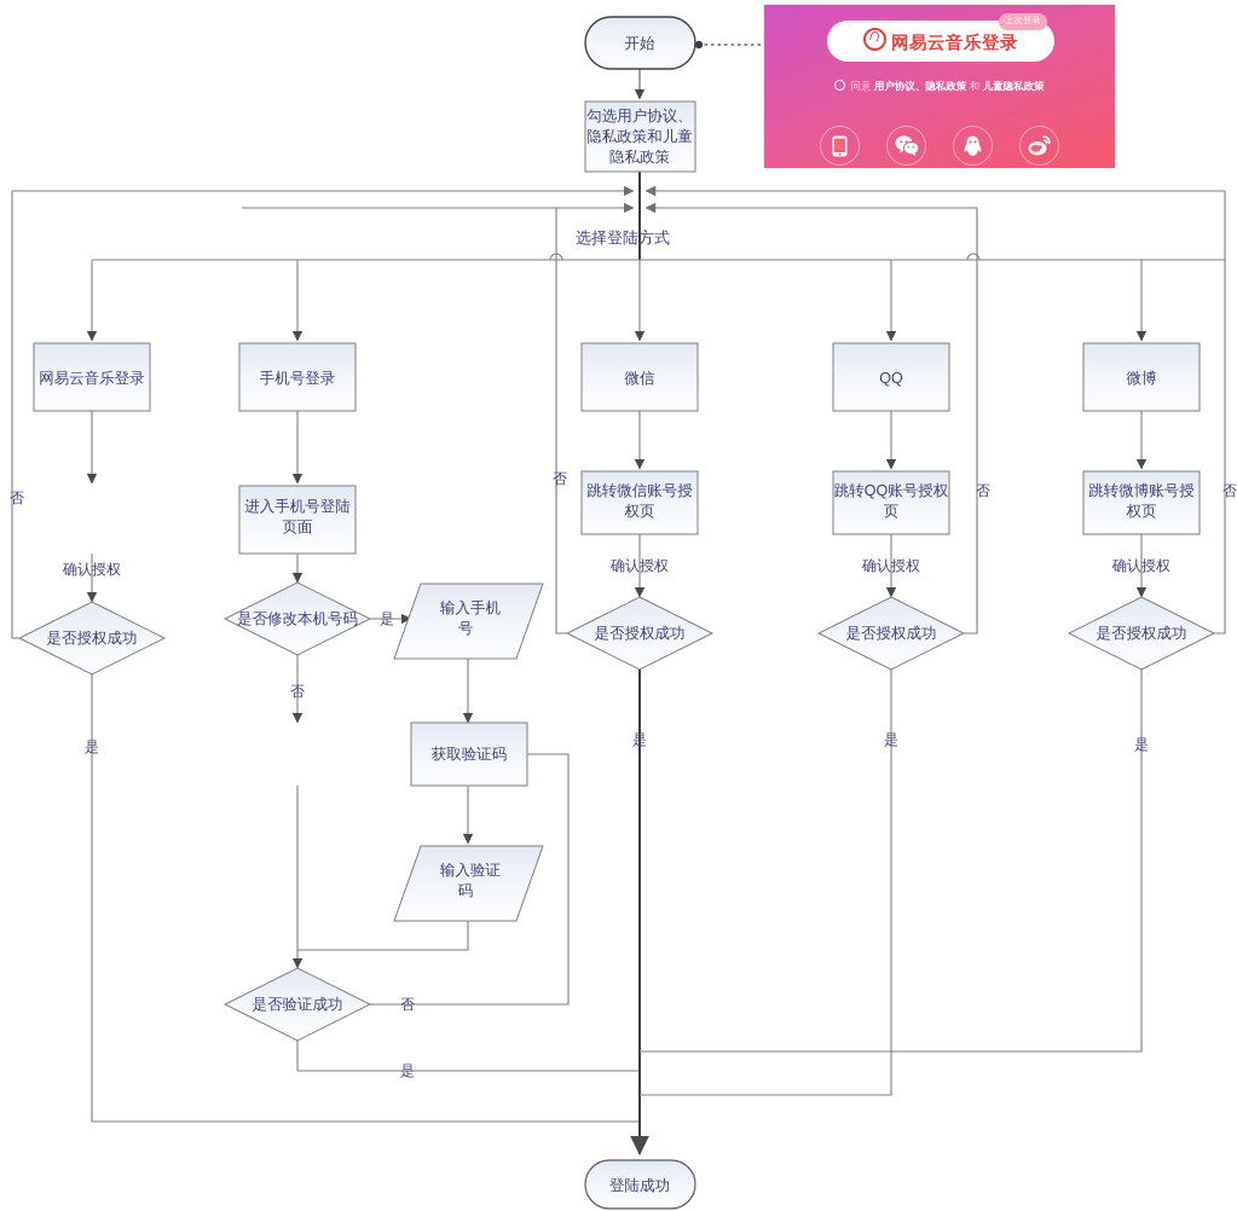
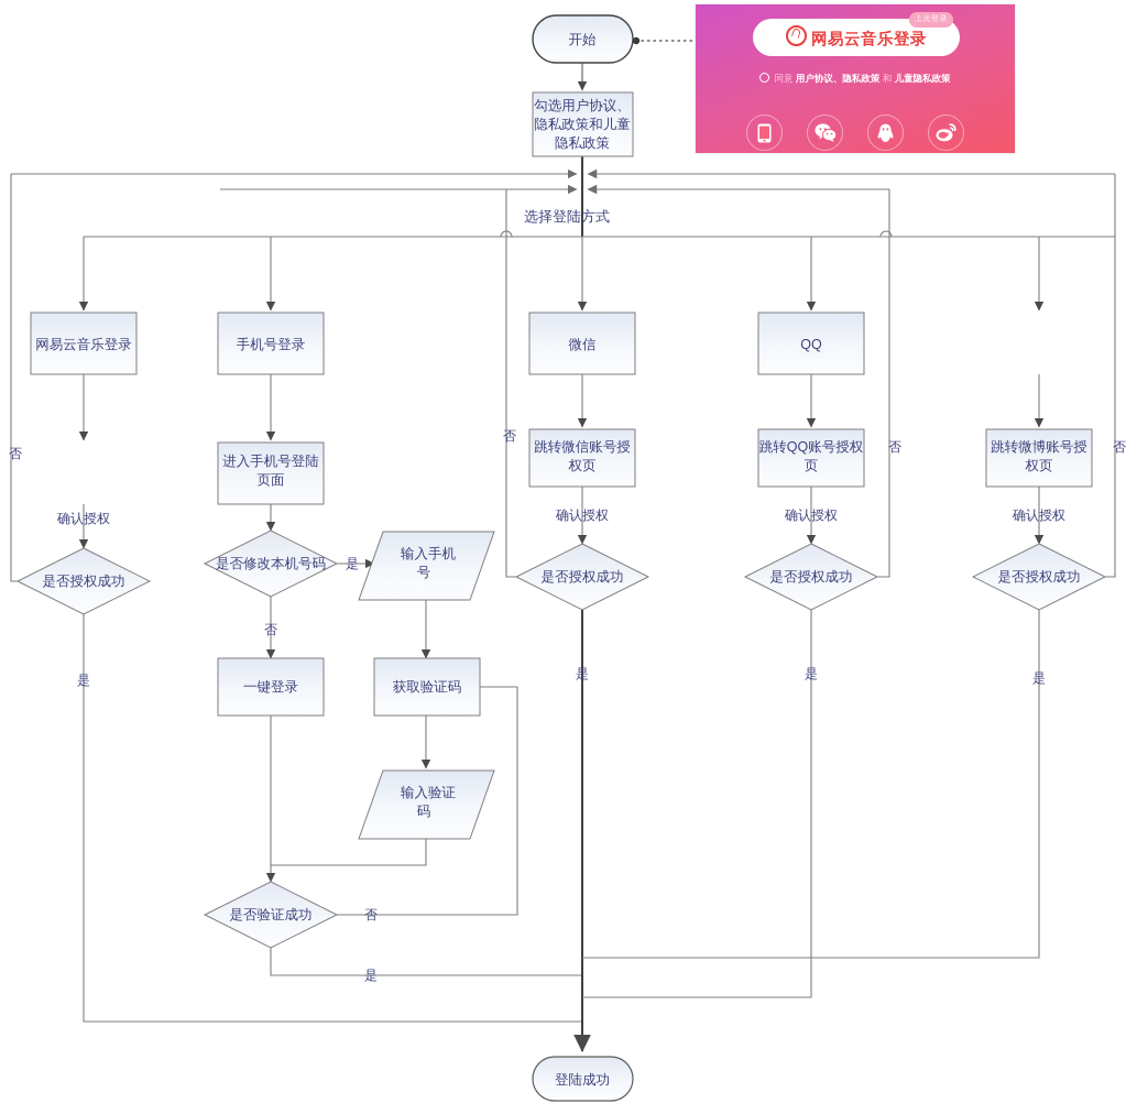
  开始
  勾选用户协议、
  隐私政策和儿童
  隐私政策
  选择登陆方式
  网易云音乐登录
  手机号登录
  微信
  QQ
- 微博
  进入手机号登陆
  页面
  跳转微信账号授
  权页
  跳转QQ账号授权
  页
  跳转微博账号授
  权页
  是否授权成功
  是否修改本机号码
  是否授权成功
  是否授权成功
  是否授权成功
  输入手机
  号
  输入验证
  码
+ 一键登录
  获取验证码
  是否验证成功
  登陆成功
  确认授权
  确认授权
  确认授权
  确认授权
  否
  否
  否
  否
  否
  否
  是
  是
  是
  是
  是
  是
  网易云音乐登录
  同意 用户协议、隐私政策 和 儿童隐私政策
